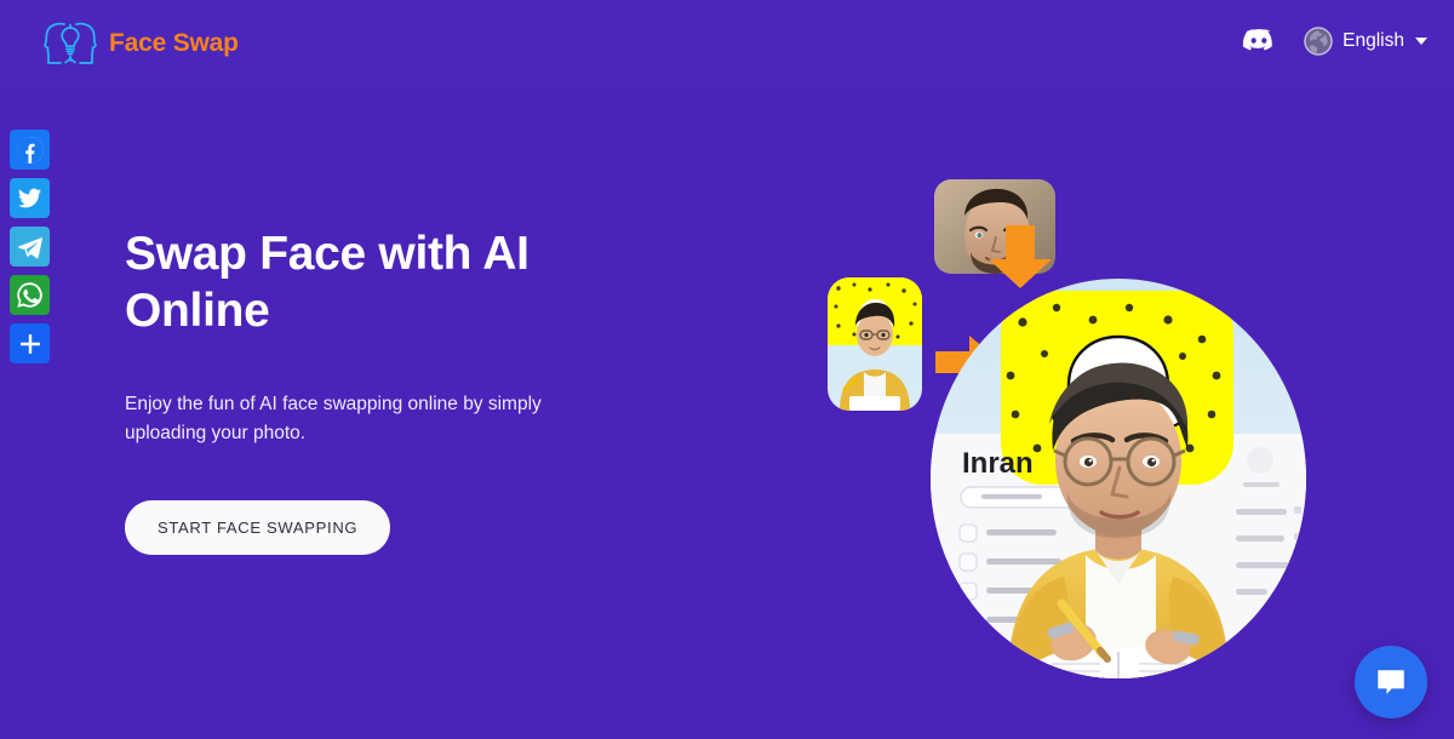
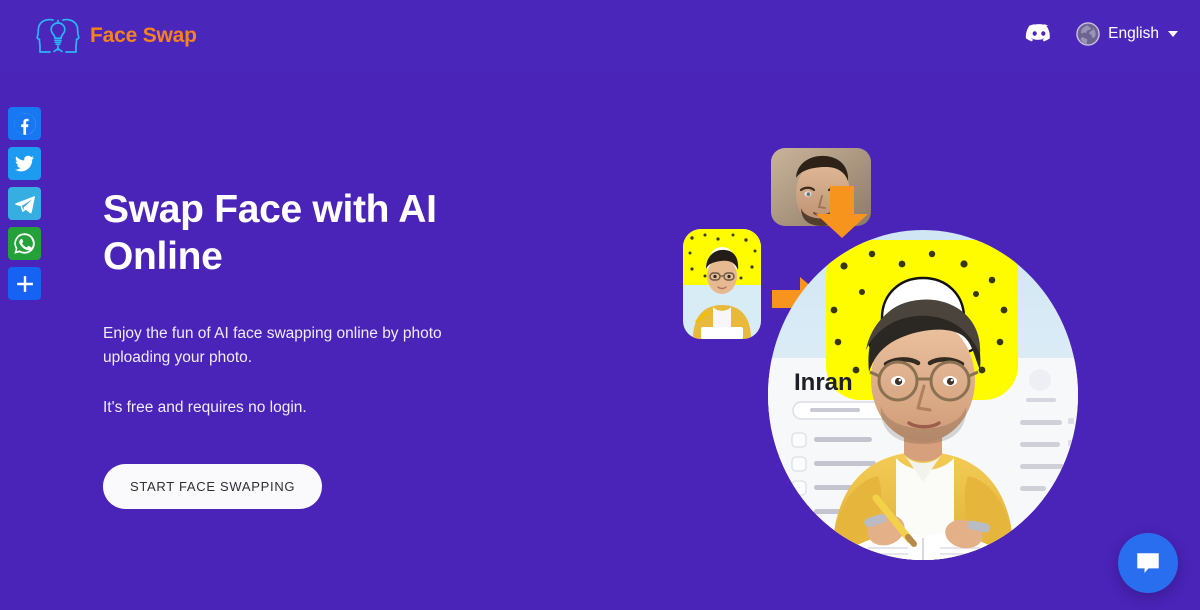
  Face Swap
  English
  Swap Face with AI
  Online
- Enjoy the fun of AI face swapping online by simply uploading your photo.
+ Enjoy the fun of AI face swapping online by photo uploading your photo.
+ It's free and requires no login.
  START FACE SWAPPING
  Inran
